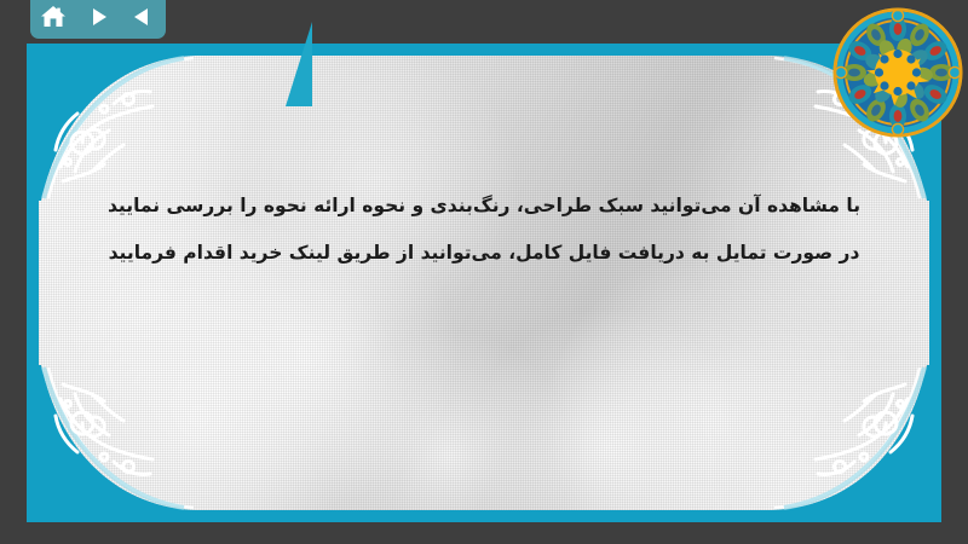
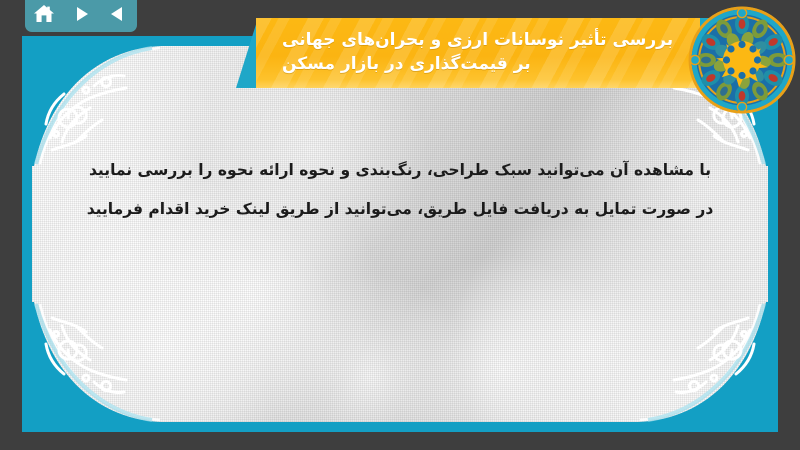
  با مشاهده آن می‌توانید سبک طراحی، رنگ‌بندی و نحوه ارائه نحوه را بررسی نمایید
- در صورت تمایل به دریافت فایل کامل، می‌توانید از طریق لینک خرید اقدام فرمایید
+ در صورت تمایل به دریافت فایل طریق، می‌توانید از طریق لینک خرید اقدام فرمایید
+ بررسی تأثیر نوسانات ارزی و بحران‌های جهانی
+ بر قیمت‌گذاری در بازار مسکن
